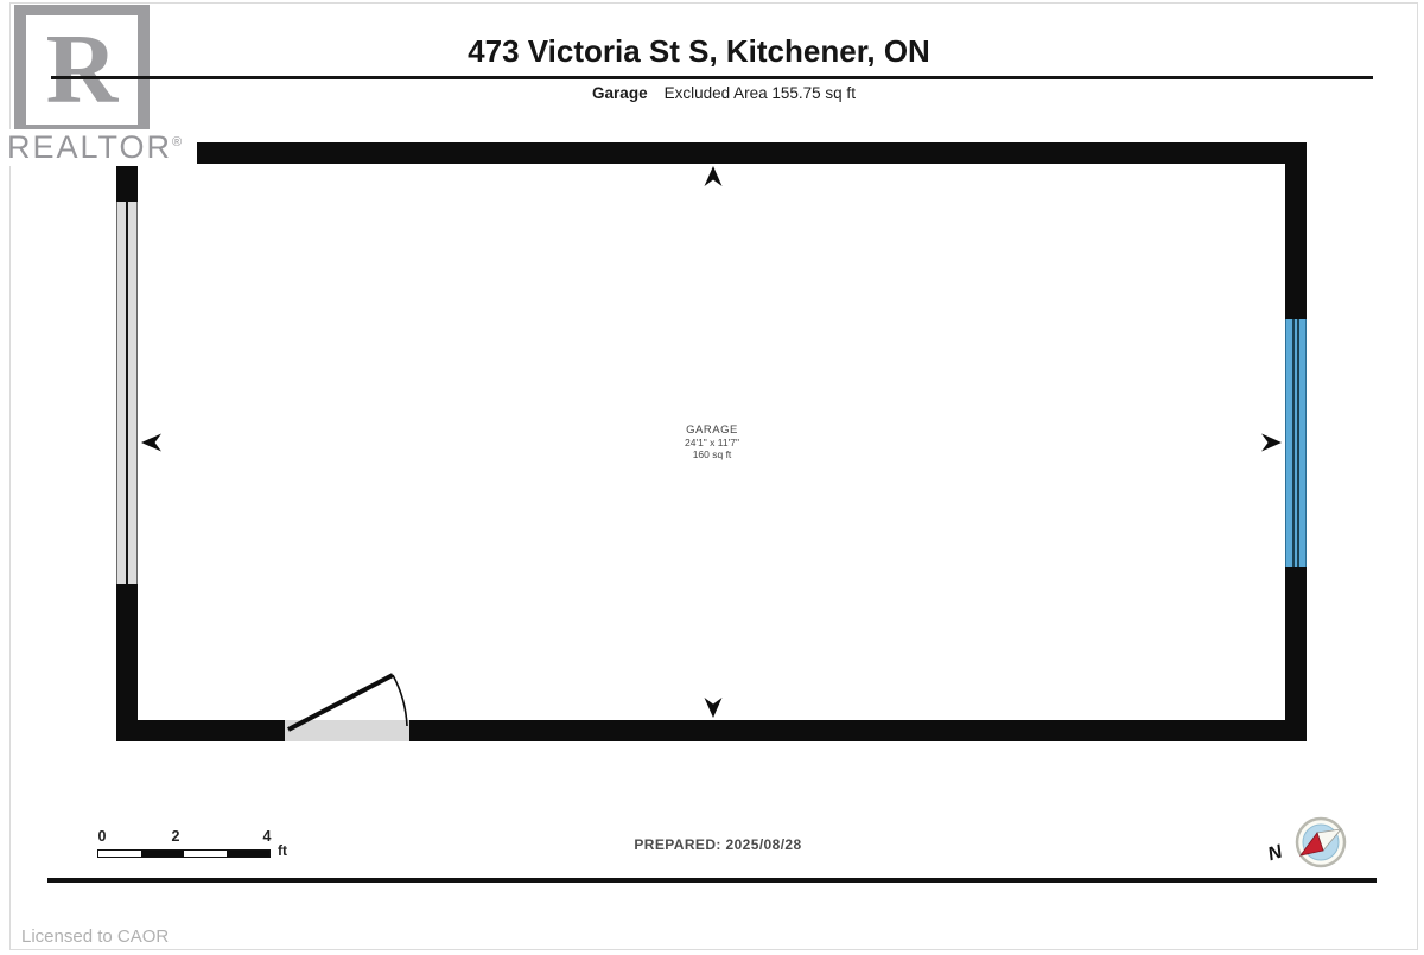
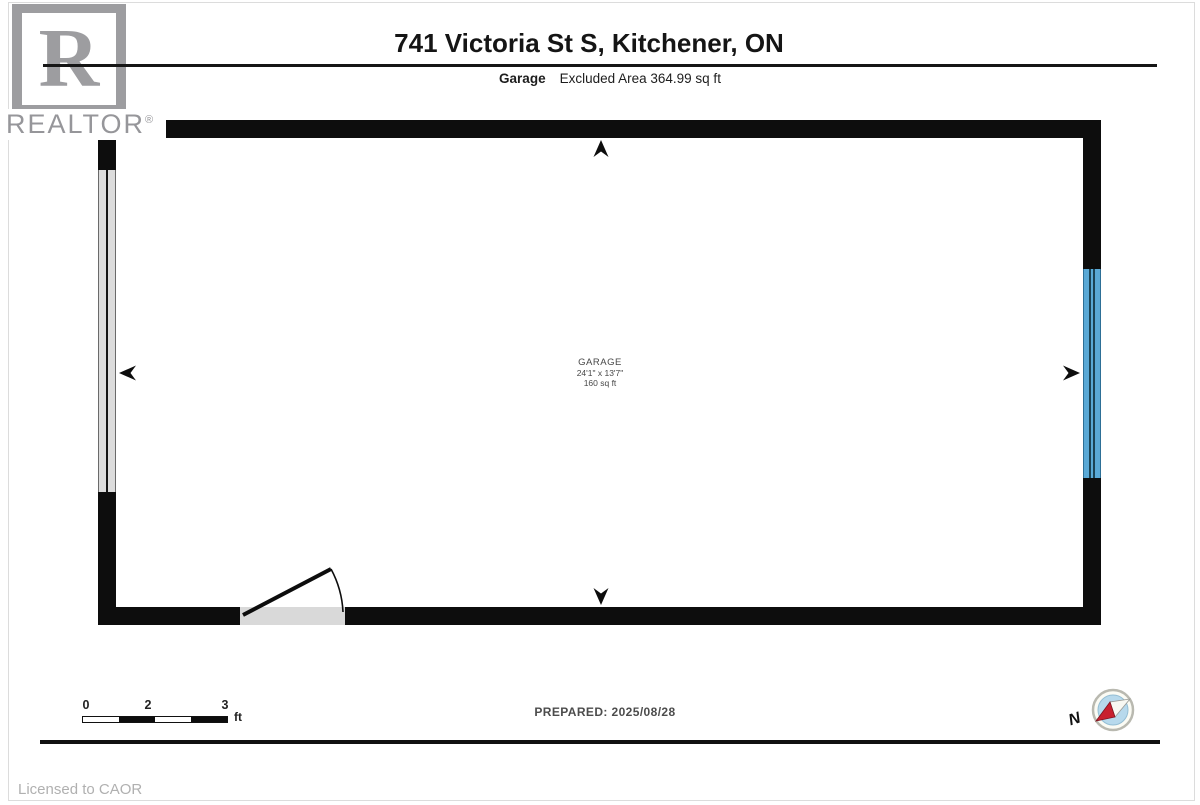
  R
  REALTOR®
- 473 Victoria St S, Kitchener, ON
+ 741 Victoria St S, Kitchener, ON
- Garage Excluded Area 155.75 sq ft
+ Garage Excluded Area 364.99 sq ft
  GARAGE
- 24'1" x 11'7"
+ 24'1" x 13'7"
  160 sq ft
  0
  2
- 4
+ 3
  ft
  PREPARED: 2025/08/28
  Licensed to CAOR
